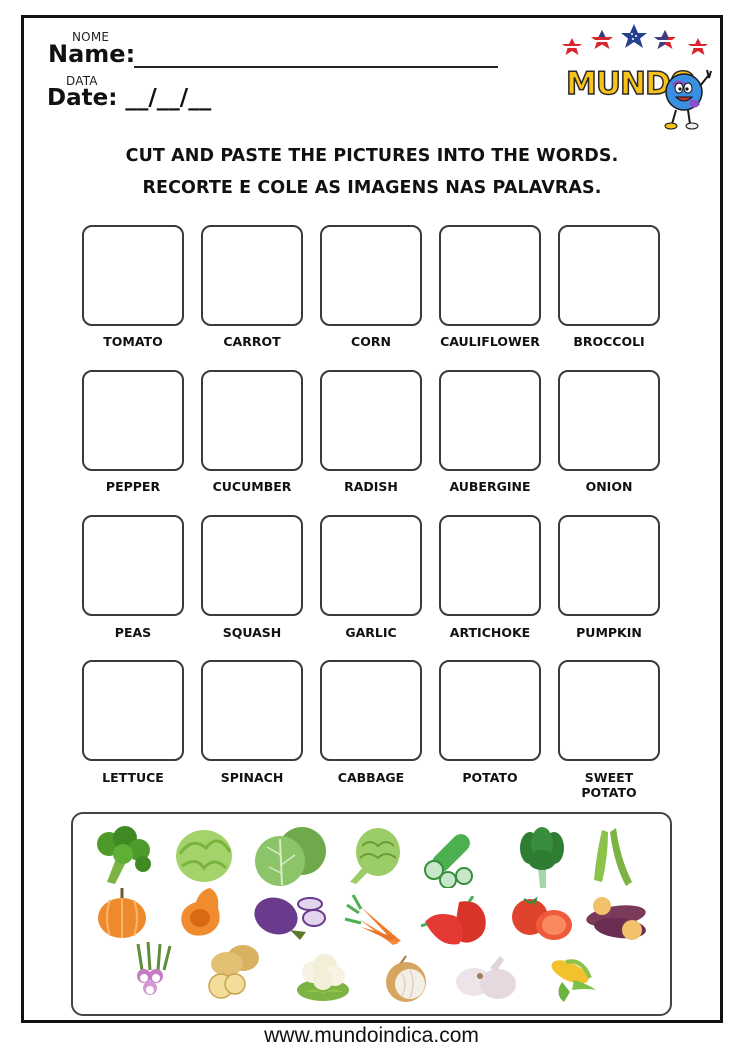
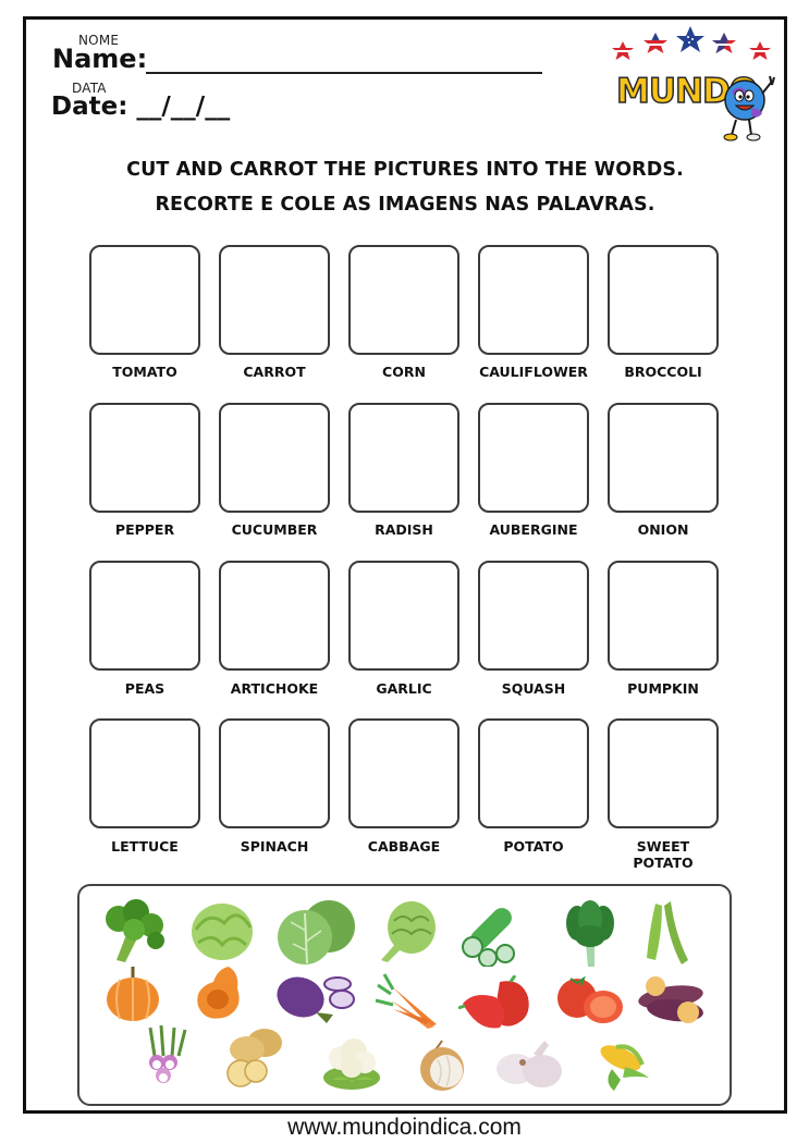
  NOME
  Name:
  DATA
  Date: __/__/__
  MUND
- CUT AND PASTE THE PICTURES INTO THE WORDS.
+ CUT AND CARROT THE PICTURES INTO THE WORDS.
  RECORTE E COLE AS IMAGENS NAS PALAVRAS.
  TOMATO
  CARROT
  CORN
  CAULIFLOWER
  BROCCOLI
  PEPPER
  CUCUMBER
  RADISH
  AUBERGINE
  ONION
  PEAS
- SQUASH
+ ARTICHOKE
  GARLIC
- ARTICHOKE
+ SQUASH
  PUMPKIN
  LETTUCE
  SPINACH
  CABBAGE
  POTATO
  SWEET POTATO
  www.mundoindica.com
